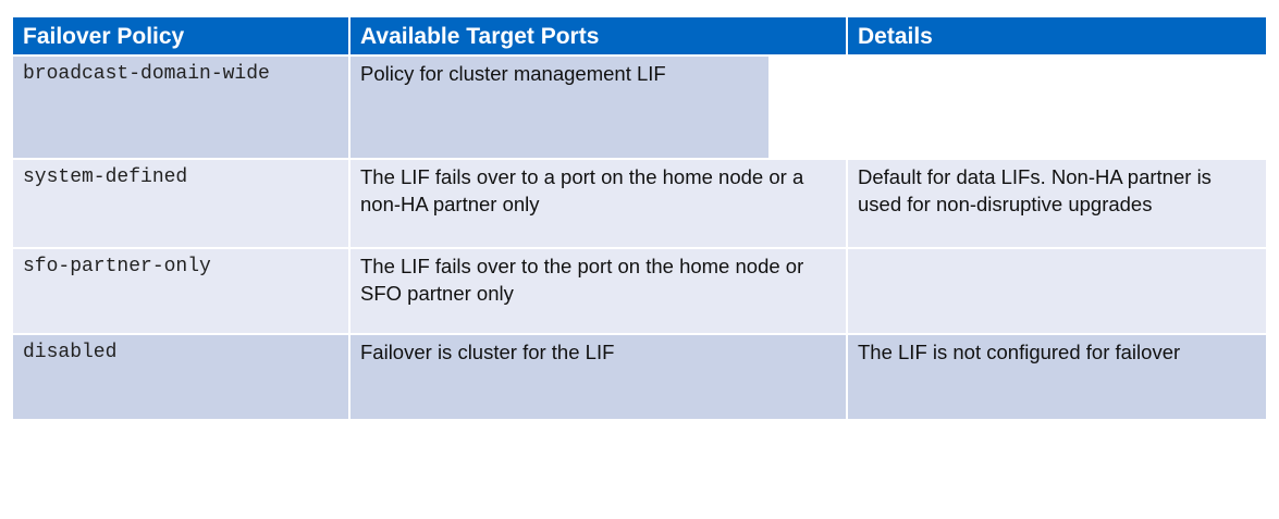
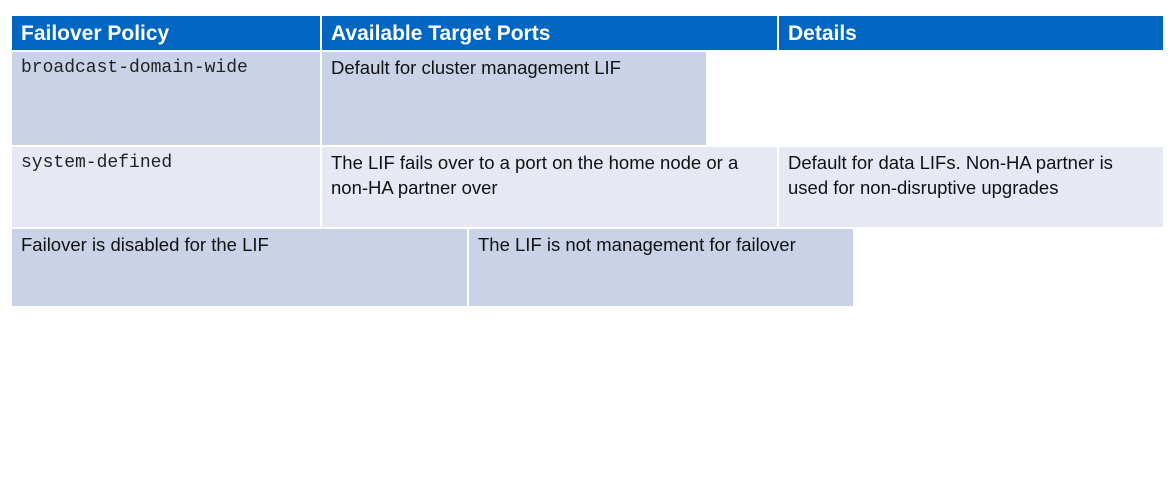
  Failover Policy
  Available Target Ports
  Details
  broadcast-domain-wide
- Policy for cluster management LIF
+ Default for cluster management LIF
  system-defined
- The LIF fails over to a port on the home node or a non-HA partner only
+ The LIF fails over to a port on the home node or a non-HA partner over
  Default for data LIFs. Non-HA partner is used for non-disruptive upgrades
- sfo-partner-only
- The LIF fails over to the port on the home node or SFO partner only
- disabled
- Failover is cluster for the LIF
+ Failover is disabled for the LIF
- The LIF is not configured for failover
+ The LIF is not management for failover
